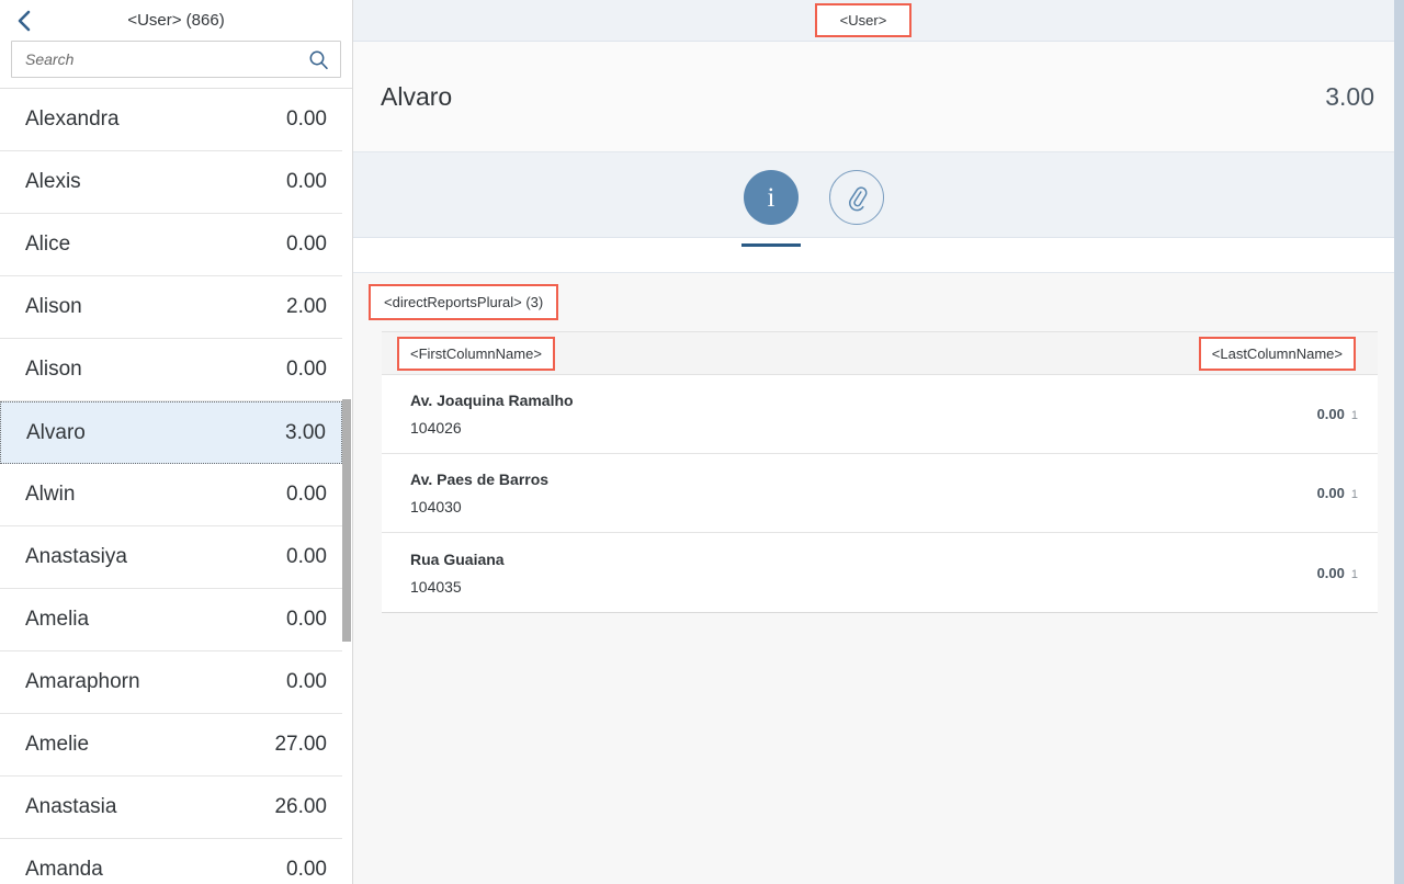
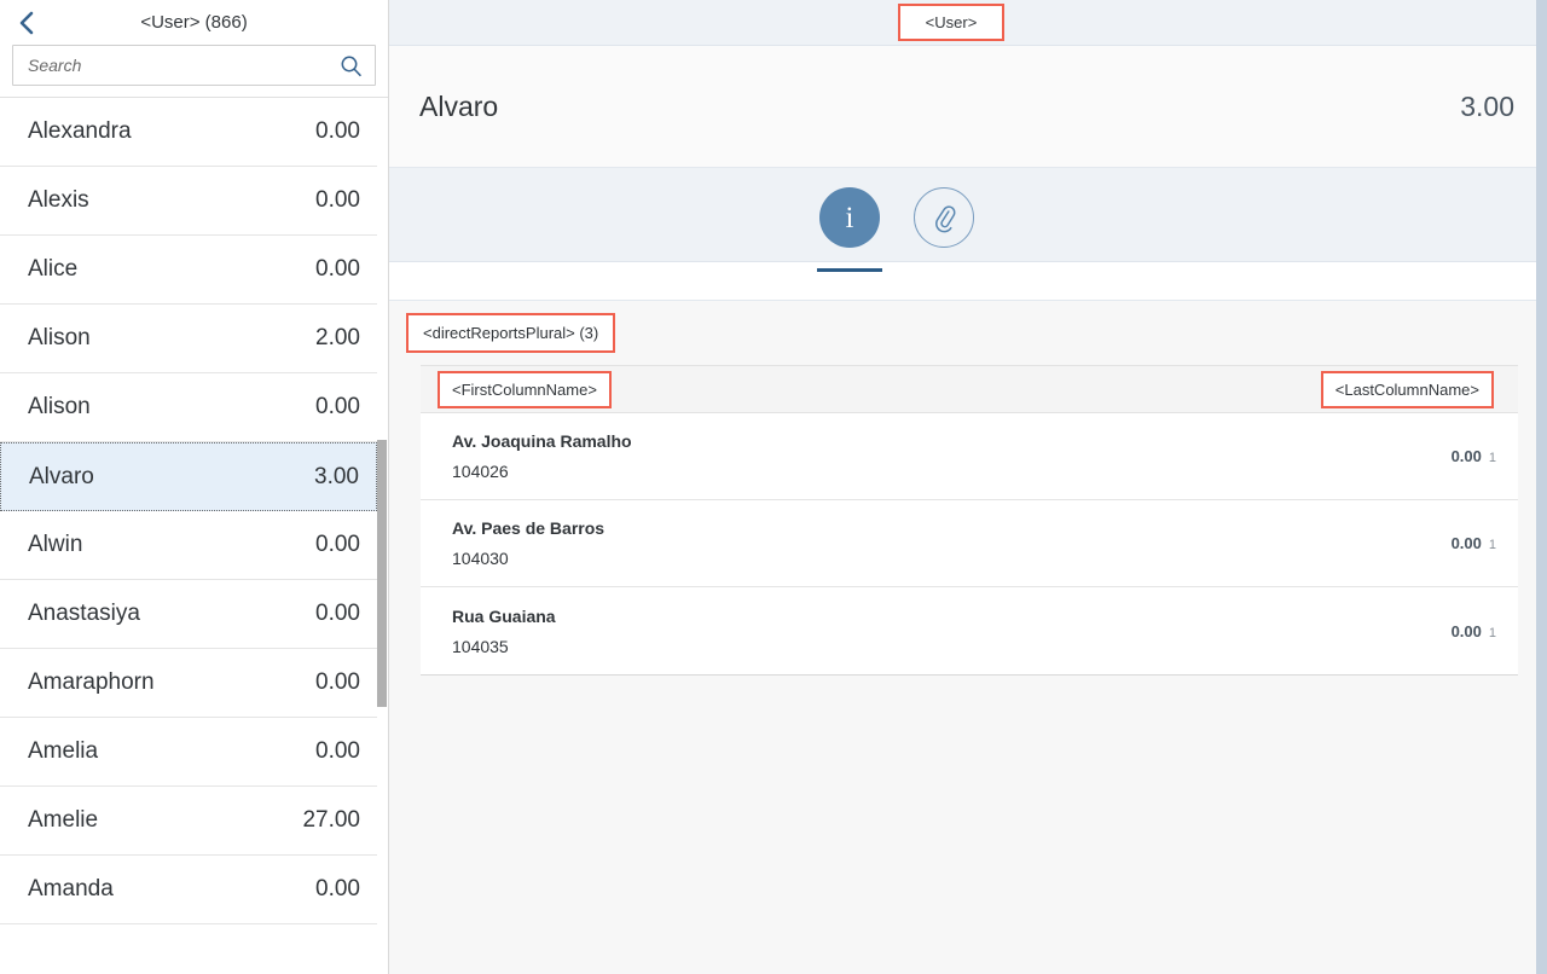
  <User> (866)
  Search
  Alexandra
  0.00
  Alexis
  0.00
  Alice
  0.00
  Alison
  2.00
  Alison
  0.00
  Alvaro
  3.00
  Alwin
  0.00
  Anastasiya
  0.00
- Amelia
+ Amaraphorn
  0.00
- Amaraphorn
+ Amelia
  0.00
  Amelie
  27.00
- Anastasia
- 26.00
  Amanda
  0.00
  <User>
  Alvaro
  3.00
  i
  <directReportsPlural> (3)
  <FirstColumnName>
  <LastColumnName>
  Av. Joaquina Ramalho
  104026
  0.00
  1
  Av. Paes de Barros
  104030
  0.00
  1
  Rua Guaiana
  104035
  0.00
  1
